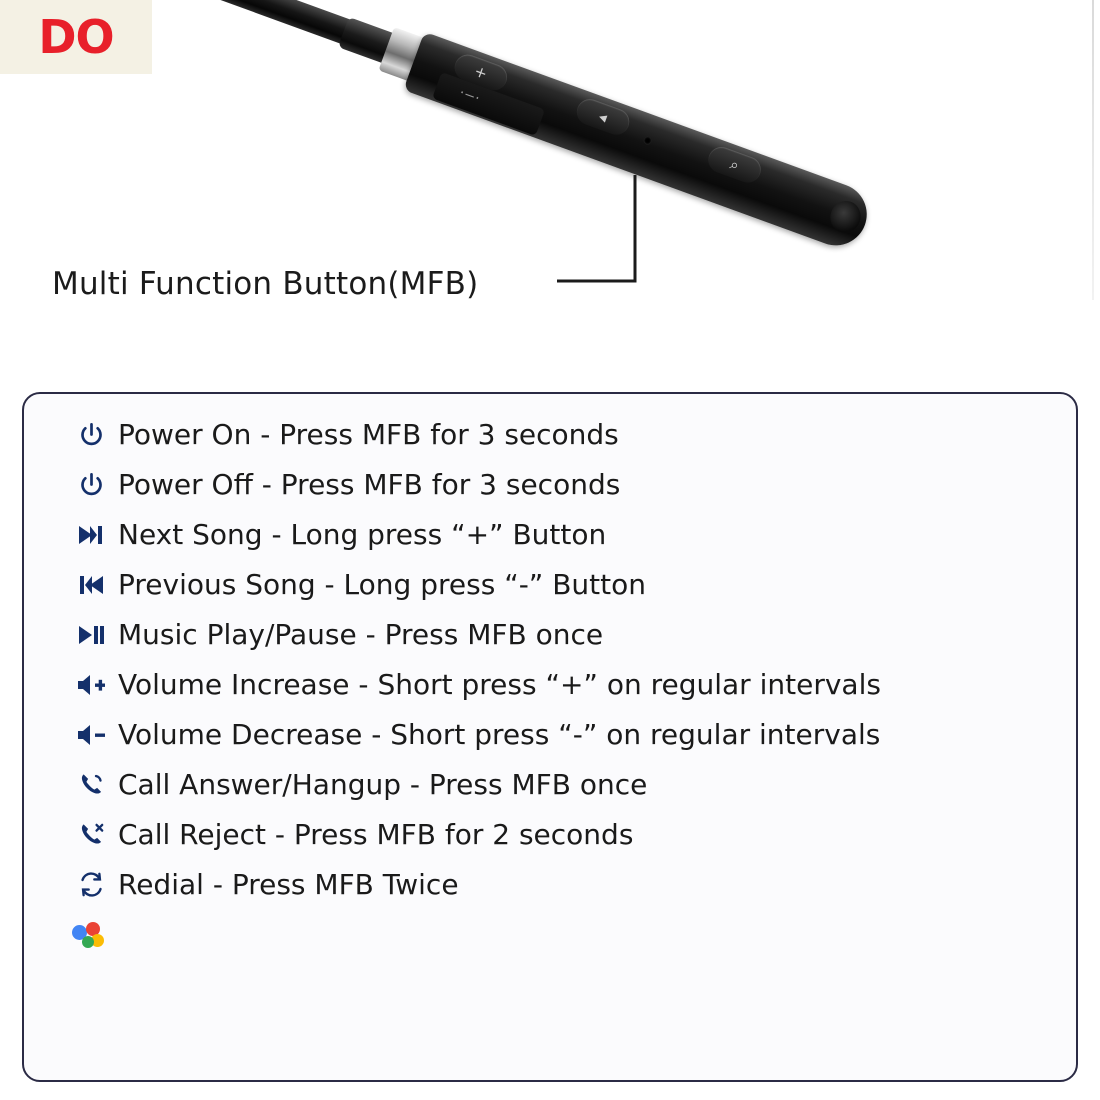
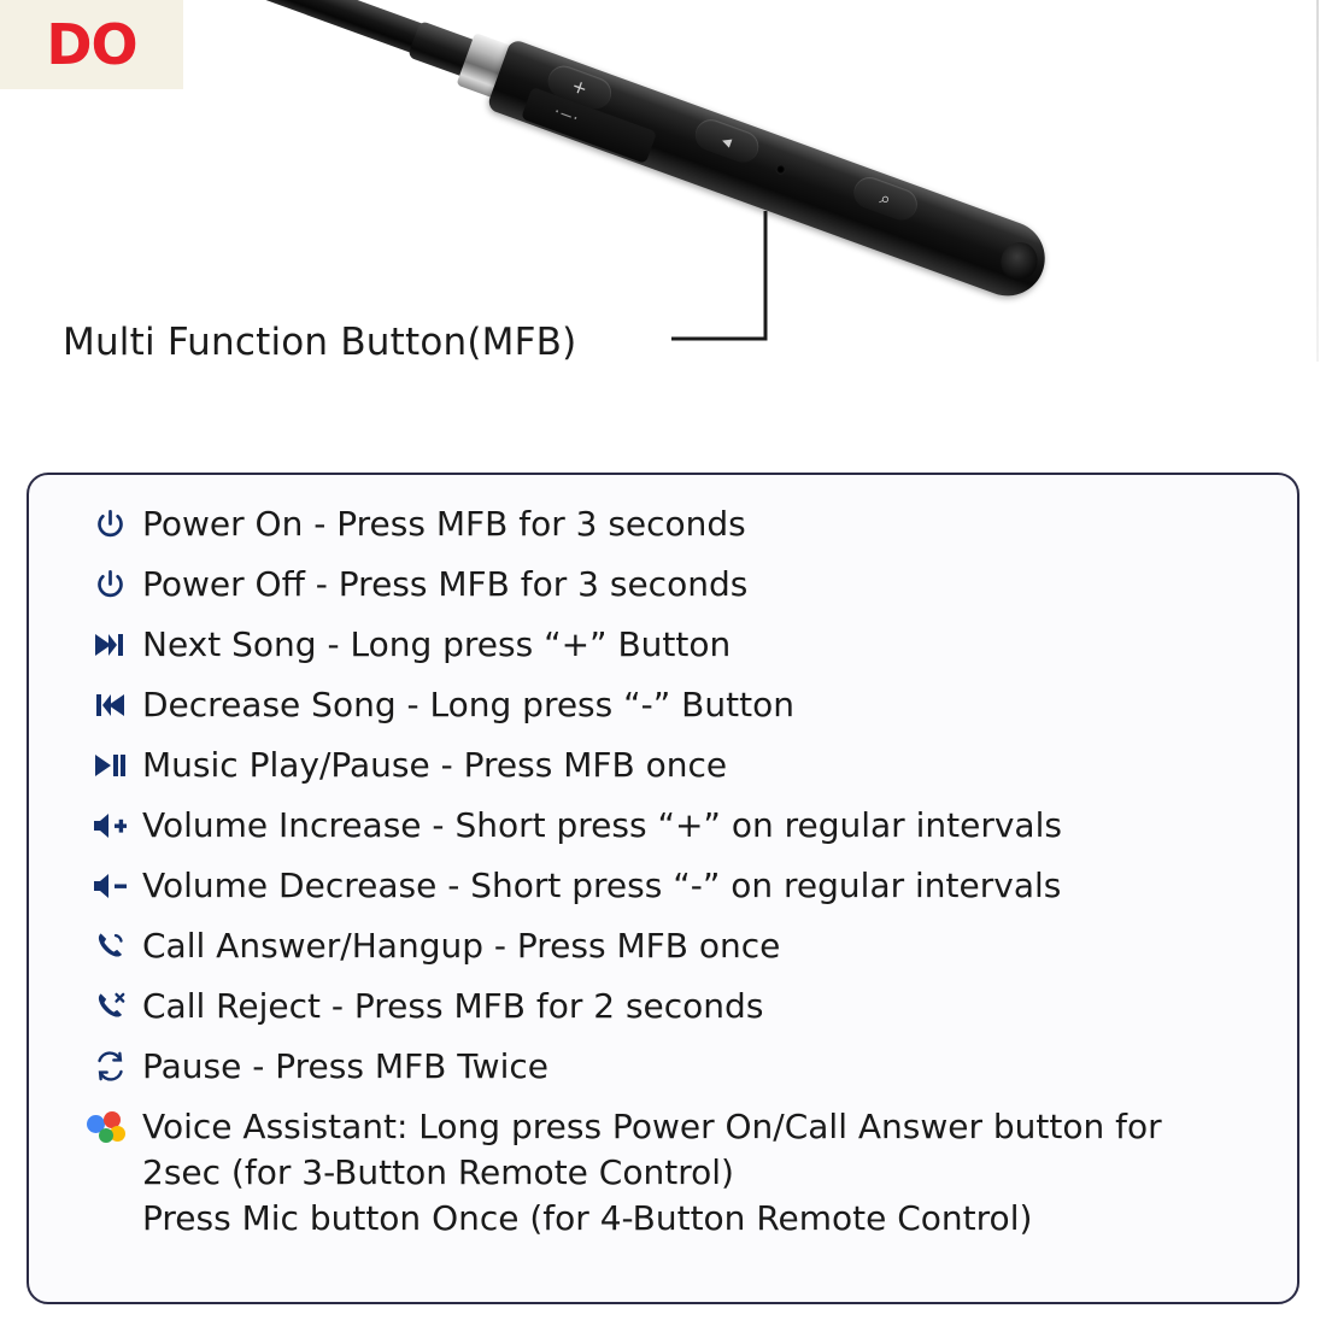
  Multi Function Button(MFB)
  DO
  Power On - Press MFB for 3 seconds
  Power Off - Press MFB for 3 seconds
  Next Song - Long press “+” Button
- Previous Song - Long press “-” Button
+ Decrease Song - Long press “-” Button
  Music Play/Pause - Press MFB once
  Volume Increase - Short press “+” on regular intervals
  Volume Decrease - Short press “-” on regular intervals
  Call Answer/Hangup - Press MFB once
  Call Reject - Press MFB for 2 seconds
- Redial - Press MFB Twice
+ Pause - Press MFB Twice
+ Voice Assistant: Long press Power On/Call Answer button for
+ 2sec (for 3-Button Remote Control)
+ Press Mic button Once (for 4-Button Remote Control)
